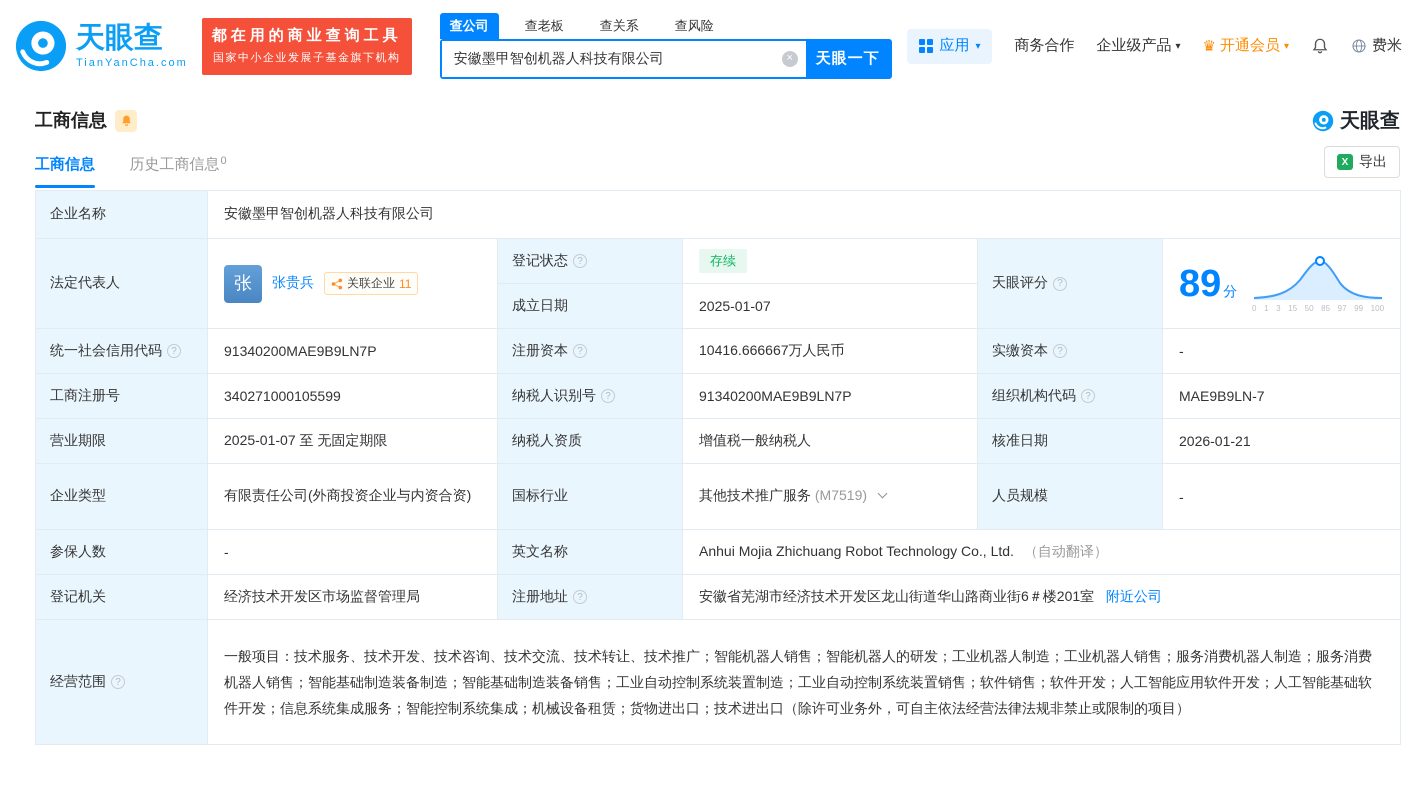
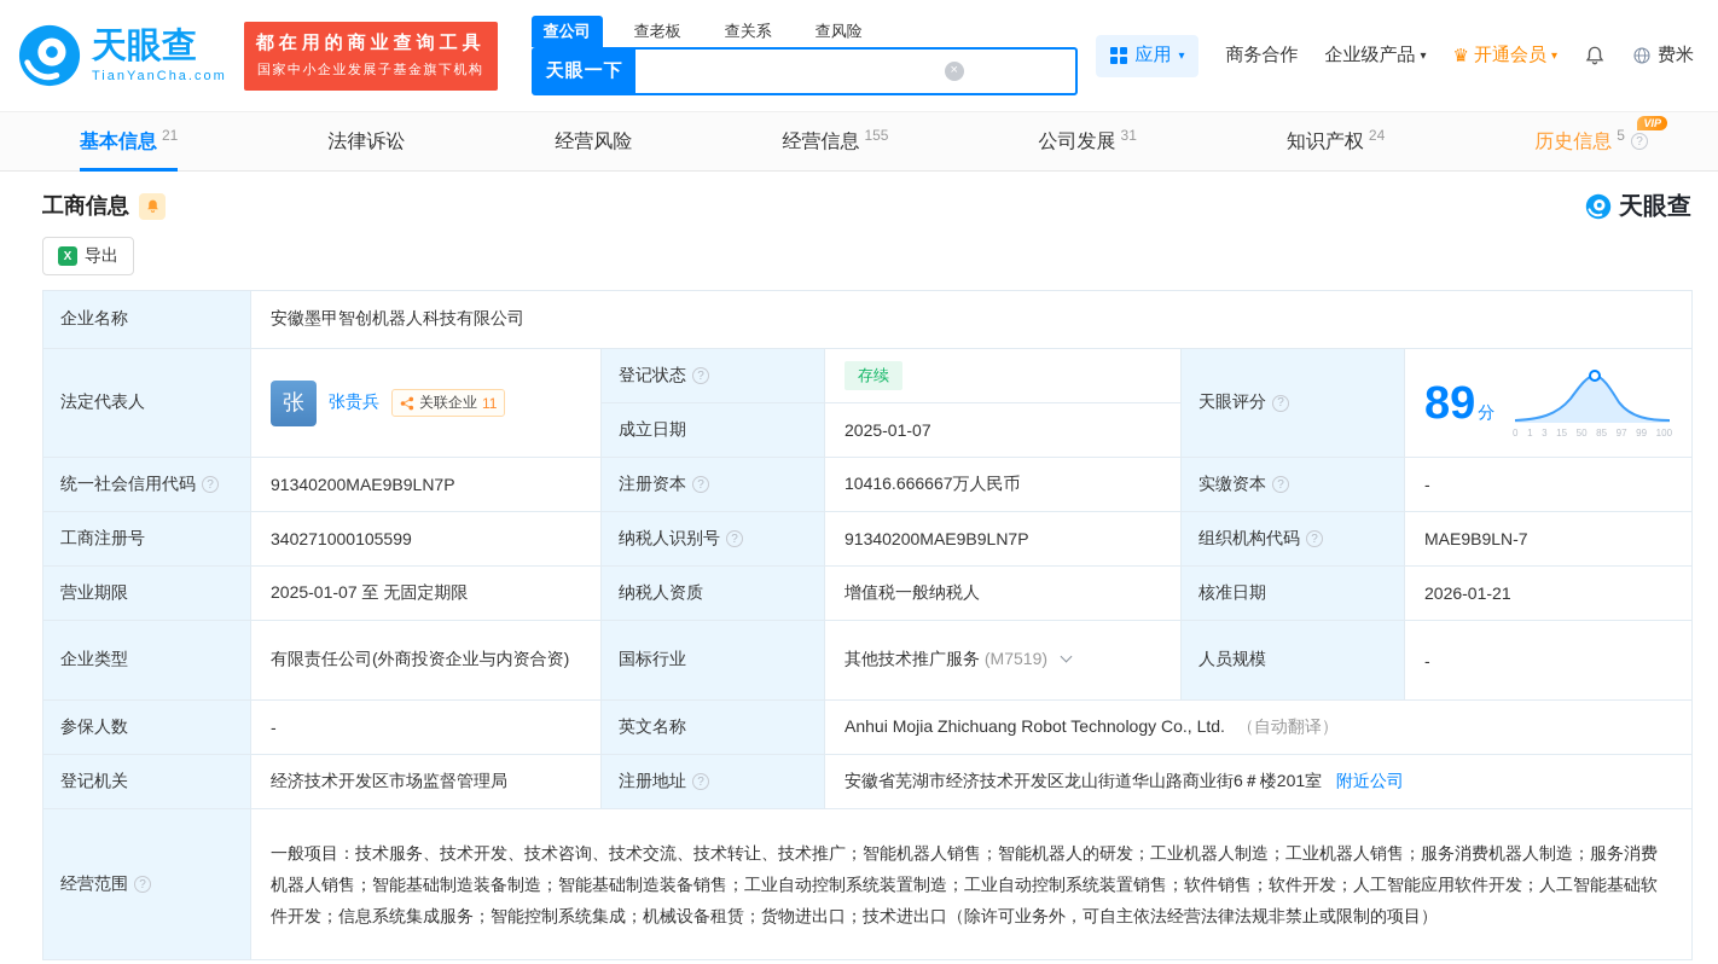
  天眼查
  TianYanCha.com
  都在用的商业查询工具
  国家中小企业发展子基金旗下机构
  查公司
  查老板
  查关系
  查风险
- 安徽墨甲智创机器人科技有限公司
  ×
  天眼一下
  应用
  ▾
  商务合作
  企业级产品
  ▾
  ♛
  开通会员
  ▾
  费米
+ 基本信息
+ 21
+ 法律诉讼
+ 经营风险
+ 经营信息
+ 155
+ 公司发展
+ 31
+ 知识产权
+ 24
+ VIP
+ 历史信息
+ 5
+ ?
  工商信息
  天眼查
- 工商信息 历史工商信息0
  X
  导出
  企业名称	安徽墨甲智创机器人科技有限公司
  法定代表人	张 张贵兵 关联企业 11	登记状态 ?	存续	天眼评分 ?	89 分 0 1 3 15 50 85 97 99 100
  成立日期	2025-01-07
  统一社会信用代码 ?	91340200MAE9B9LN7P	注册资本 ?	10416.666667万人民币	实缴资本 ?	-
  工商注册号	340271000105599	纳税人识别号 ?	91340200MAE9B9LN7P	组织机构代码 ?	MAE9B9LN-7
  营业期限	2025-01-07 至 无固定期限	纳税人资质	增值税一般纳税人	核准日期	2026-01-21
  企业类型	有限责任公司(外商投资企业与内资合资)	国标行业	其他技术推广服务 (M7519)	人员规模	-
  参保人数	-	英文名称	Anhui Mojia Zhichuang Robot Technology Co., Ltd. （自动翻译）
  登记机关	经济技术开发区市场监督管理局	注册地址 ?	安徽省芜湖市经济技术开发区龙山街道华山路商业街6＃楼201室 附近公司
  经营范围 ?	一般项目：技术服务、技术开发、技术咨询、技术交流、技术转让、技术推广；智能机器人销售；智能机器人的研发；工业机器人制造；工业机器人销售；服务消费机器人制造；服务消费机器人销售；智能基础制造装备制造；智能基础制造装备销售；工业自动控制系统装置制造；工业自动控制系统装置销售；软件销售；软件开发；人工智能应用软件开发；人工智能基础软件开发；信息系统集成服务；智能控制系统集成；机械设备租赁；货物进出口；技术进出口（除许可业务外，可自主依法经营法律法规非禁止或限制的项目）
